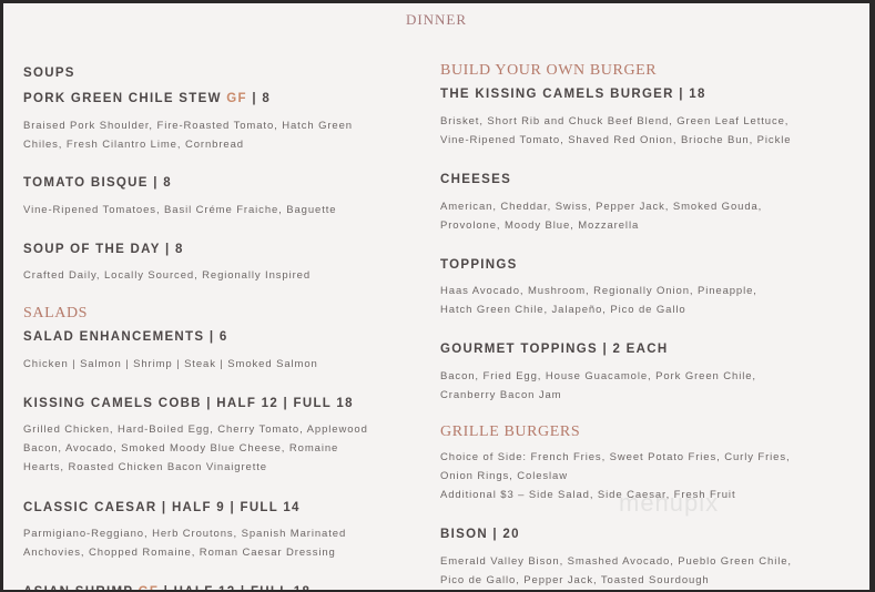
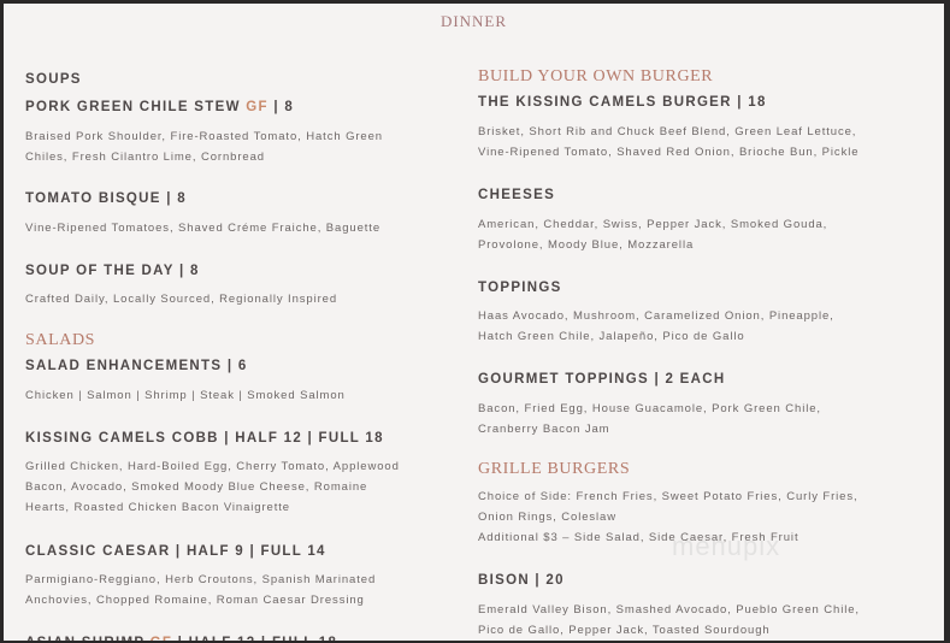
  DINNER
  SOUPS
  PORK GREEN CHILE STEW GF | 8
  Braised Pork Shoulder, Fire-Roasted Tomato, Hatch Green
  Chiles, Fresh Cilantro Lime, Cornbread
  TOMATO BISQUE | 8
- Vine-Ripened Tomatoes, Basil Créme Fraiche, Baguette
+ Vine-Ripened Tomatoes, Shaved Créme Fraiche, Baguette
  SOUP OF THE DAY | 8
  Crafted Daily, Locally Sourced, Regionally Inspired
  SALADS
  SALAD ENHANCEMENTS | 6
  Chicken | Salmon | Shrimp | Steak | Smoked Salmon
  KISSING CAMELS COBB | HALF 12 | FULL 18
  Grilled Chicken, Hard-Boiled Egg, Cherry Tomato, Applewood
  Bacon, Avocado, Smoked Moody Blue Cheese, Romaine
  Hearts, Roasted Chicken Bacon Vinaigrette
  CLASSIC CAESAR | HALF 9 | FULL 14
  Parmigiano-Reggiano, Herb Croutons, Spanish Marinated
  Anchovies, Chopped Romaine, Roman Caesar Dressing
  BUILD YOUR OWN BURGER
  THE KISSING CAMELS BURGER | 18
  Brisket, Short Rib and Chuck Beef Blend, Green Leaf Lettuce,
  Vine-Ripened Tomato, Shaved Red Onion, Brioche Bun, Pickle
  CHEESES
  American, Cheddar, Swiss, Pepper Jack, Smoked Gouda,
  Provolone, Moody Blue, Mozzarella
  TOPPINGS
- Haas Avocado, Mushroom, Regionally Onion, Pineapple,
+ Haas Avocado, Mushroom, Caramelized Onion, Pineapple,
  Hatch Green Chile, Jalapeño, Pico de Gallo
  GOURMET TOPPINGS | 2 EACH
  Bacon, Fried Egg, House Guacamole, Pork Green Chile,
  Cranberry Bacon Jam
  GRILLE BURGERS
  Choice of Side: French Fries, Sweet Potato Fries, Curly Fries,
  Onion Rings, Coleslaw
  Additional $3 – Side Salad, Side Caesar, Fresh Fruit
  BISON | 20
  Emerald Valley Bison, Smashed Avocado, Pueblo Green Chile,
  Pico de Gallo, Pepper Jack, Toasted Sourdough
  menupix
